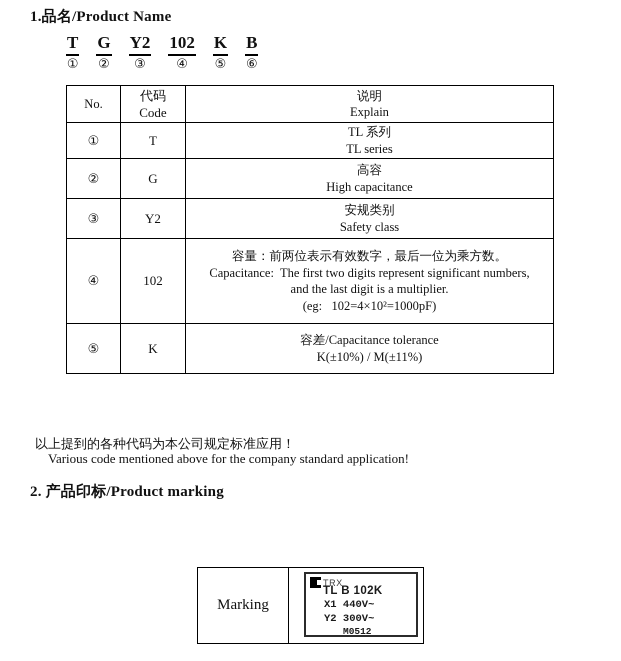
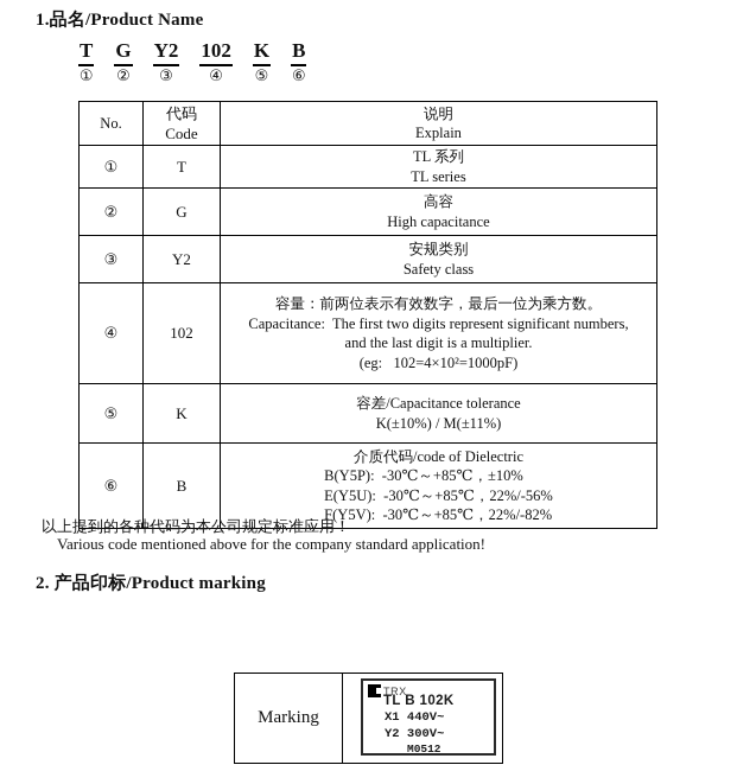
  1.品名/Product Name
  T
  ①
  G
  ②
  Y2
  ③
  102
  ④
  K
  ⑤
  B
  ⑥
  No.	代码 Code	说明 Explain
  ①	T	TL 系列 TL series
  ②	G	高容 High capacitance
  ③	Y2	安规类别 Safety class
  ④	102	容量：前两位表示有效数字，最后一位为乘方数。 Capacitance: The first two digits represent significant numbers, and the last digit is a multiplier. (eg: 102=4×10²=1000pF)
  ⑤	K	容差/Capacitance tolerance K(±10%) / M(±11%)
+ ⑥	B	介质代码/code of Dielectric B(Y5P): -30℃～+85℃，±10% E(Y5U): -30℃～+85℃，22%/-56% F(Y5V): -30℃～+85℃，22%/-82%
  以上提到的各种代码为本公司规定标准应用！
  Various code mentioned above for the company standard application!
  2. 产品印标/Product marking
  Marking
  TRX
  TL B 102K
  X1 440V~
  Y2 300V~
  M0512
